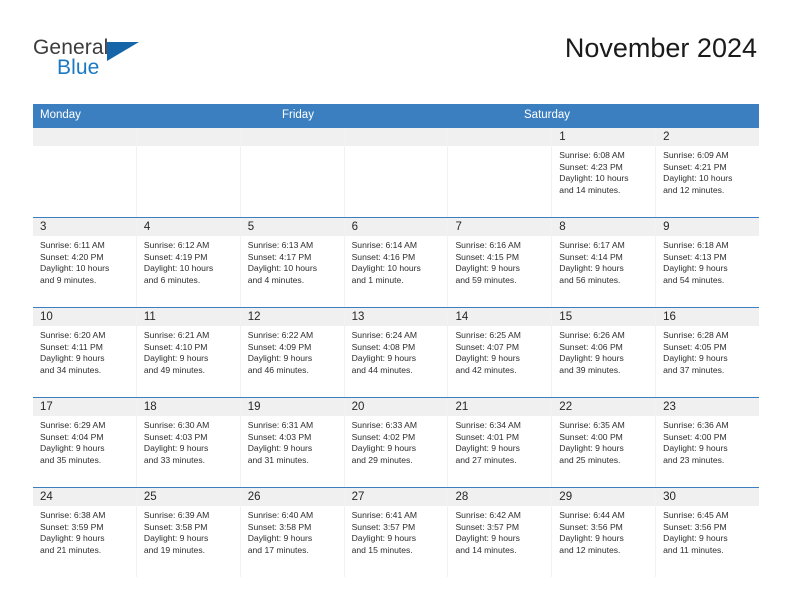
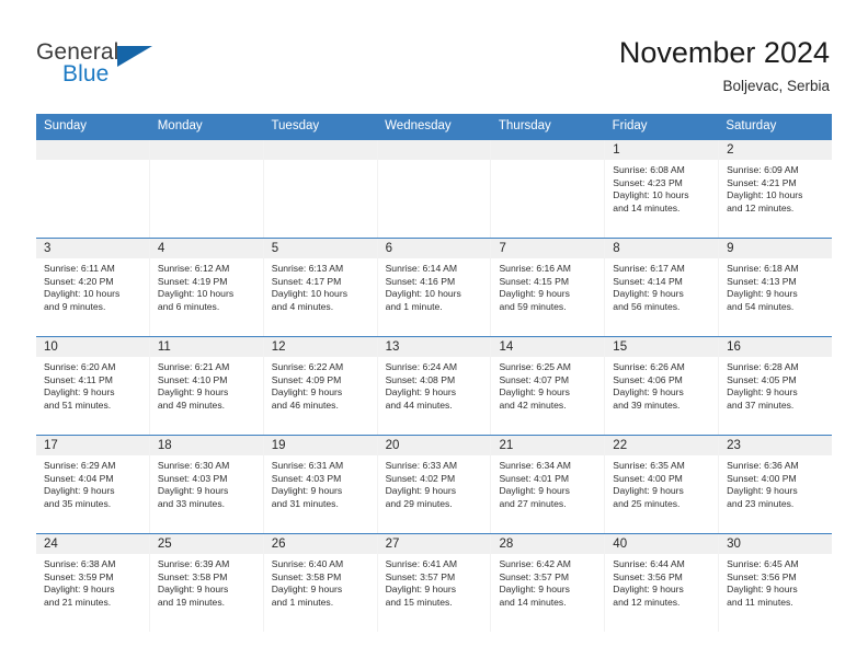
  General
  Blue
  November 2024
+ Boljevac, Serbia
+ Sunday
  Monday
+ Tuesday
+ Wednesday
+ Thursday
  Friday
  Saturday
  1
  Sunrise: 6:08 AM
  Sunset: 4:23 PM
  Daylight: 10 hours
  and 14 minutes.
  2
  Sunrise: 6:09 AM
  Sunset: 4:21 PM
  Daylight: 10 hours
  and 12 minutes.
  3
  Sunrise: 6:11 AM
  Sunset: 4:20 PM
  Daylight: 10 hours
  and 9 minutes.
  4
  Sunrise: 6:12 AM
  Sunset: 4:19 PM
  Daylight: 10 hours
  and 6 minutes.
  5
  Sunrise: 6:13 AM
  Sunset: 4:17 PM
  Daylight: 10 hours
  and 4 minutes.
  6
  Sunrise: 6:14 AM
  Sunset: 4:16 PM
  Daylight: 10 hours
  and 1 minute.
  7
  Sunrise: 6:16 AM
  Sunset: 4:15 PM
  Daylight: 9 hours
  and 59 minutes.
  8
  Sunrise: 6:17 AM
  Sunset: 4:14 PM
  Daylight: 9 hours
  and 56 minutes.
  9
  Sunrise: 6:18 AM
  Sunset: 4:13 PM
  Daylight: 9 hours
  and 54 minutes.
  10
  Sunrise: 6:20 AM
  Sunset: 4:11 PM
  Daylight: 9 hours
- and 34 minutes.
+ and 51 minutes.
  11
  Sunrise: 6:21 AM
  Sunset: 4:10 PM
  Daylight: 9 hours
  and 49 minutes.
  12
  Sunrise: 6:22 AM
  Sunset: 4:09 PM
  Daylight: 9 hours
  and 46 minutes.
  13
  Sunrise: 6:24 AM
  Sunset: 4:08 PM
  Daylight: 9 hours
  and 44 minutes.
  14
  Sunrise: 6:25 AM
  Sunset: 4:07 PM
  Daylight: 9 hours
  and 42 minutes.
  15
  Sunrise: 6:26 AM
  Sunset: 4:06 PM
  Daylight: 9 hours
  and 39 minutes.
  16
  Sunrise: 6:28 AM
  Sunset: 4:05 PM
  Daylight: 9 hours
  and 37 minutes.
  17
  Sunrise: 6:29 AM
  Sunset: 4:04 PM
  Daylight: 9 hours
  and 35 minutes.
  18
  Sunrise: 6:30 AM
  Sunset: 4:03 PM
  Daylight: 9 hours
  and 33 minutes.
  19
  Sunrise: 6:31 AM
  Sunset: 4:03 PM
  Daylight: 9 hours
  and 31 minutes.
  20
  Sunrise: 6:33 AM
  Sunset: 4:02 PM
  Daylight: 9 hours
  and 29 minutes.
  21
  Sunrise: 6:34 AM
  Sunset: 4:01 PM
  Daylight: 9 hours
  and 27 minutes.
  22
  Sunrise: 6:35 AM
  Sunset: 4:00 PM
  Daylight: 9 hours
  and 25 minutes.
  23
  Sunrise: 6:36 AM
  Sunset: 4:00 PM
  Daylight: 9 hours
  and 23 minutes.
  24
  Sunrise: 6:38 AM
  Sunset: 3:59 PM
  Daylight: 9 hours
  and 21 minutes.
  25
  Sunrise: 6:39 AM
  Sunset: 3:58 PM
  Daylight: 9 hours
  and 19 minutes.
  26
  Sunrise: 6:40 AM
  Sunset: 3:58 PM
  Daylight: 9 hours
- and 17 minutes.
+ and 1 minutes.
  27
  Sunrise: 6:41 AM
  Sunset: 3:57 PM
  Daylight: 9 hours
  and 15 minutes.
  28
  Sunrise: 6:42 AM
  Sunset: 3:57 PM
  Daylight: 9 hours
  and 14 minutes.
- 29
+ 40
  Sunrise: 6:44 AM
  Sunset: 3:56 PM
  Daylight: 9 hours
  and 12 minutes.
  30
  Sunrise: 6:45 AM
  Sunset: 3:56 PM
  Daylight: 9 hours
  and 11 minutes.
